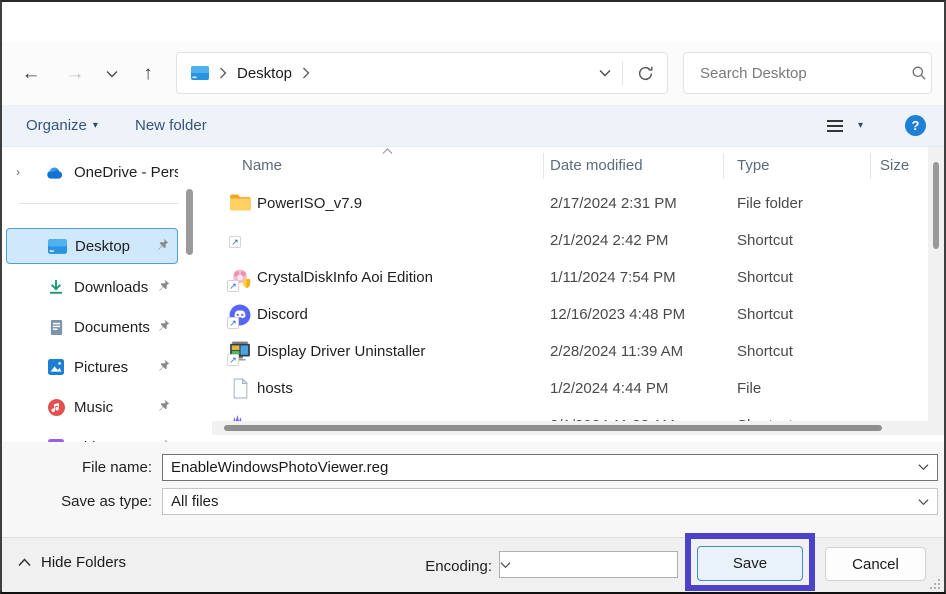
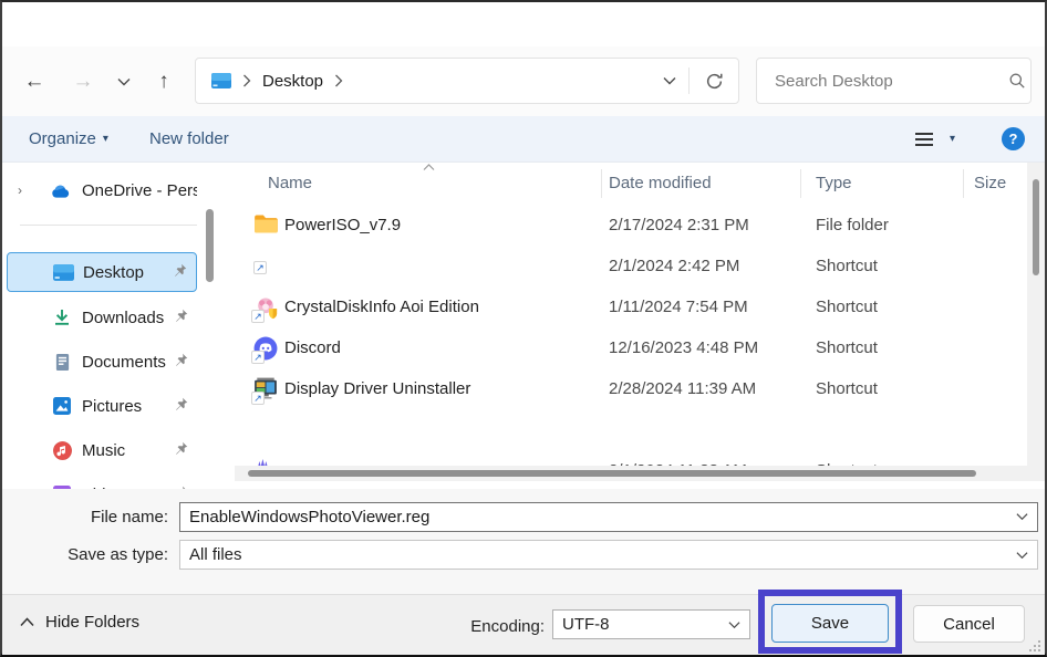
  ←
  →
  ↑
  Desktop
  Search Desktop
  Organize
  ▾
  New folder
  ▾
  ?
  ›
  OneDrive - Pers
  Desktop
  Downloads
  Documents
  Pictures
  Music
  Name
  Date modified
  Type
  Size
  PowerISO_v7.9
  2/17/2024 2:31 PM
  File folder
  ↗
  2/1/2024 2:42 PM
  Shortcut
  ↗
  CrystalDiskInfo Aoi Edition
  1/11/2024 7:54 PM
  Shortcut
  ↗
  Discord
  12/16/2023 4:48 PM
  Shortcut
  ↗
  Display Driver Uninstaller
  2/28/2024 11:39 AM
  Shortcut
- hosts
- 1/2/2024 4:44 PM
- File
  File name:
  EnableWindowsPhotoViewer.reg
  Save as type:
  All files
  Hide Folders
  Encoding:
+ UTF-8
  Save
  Cancel
